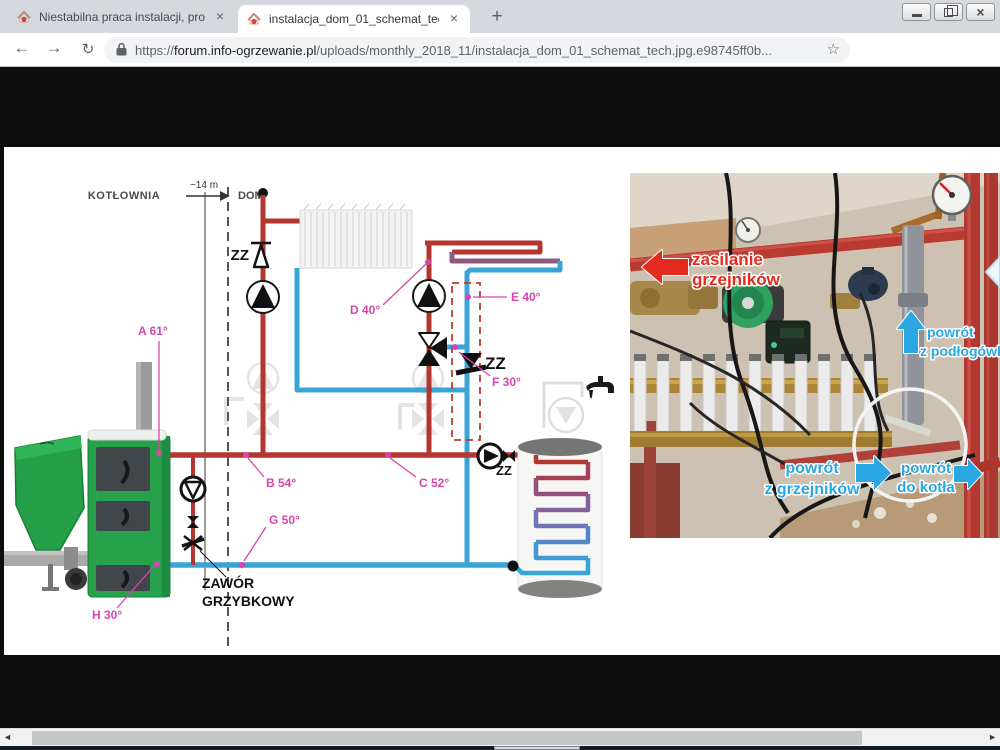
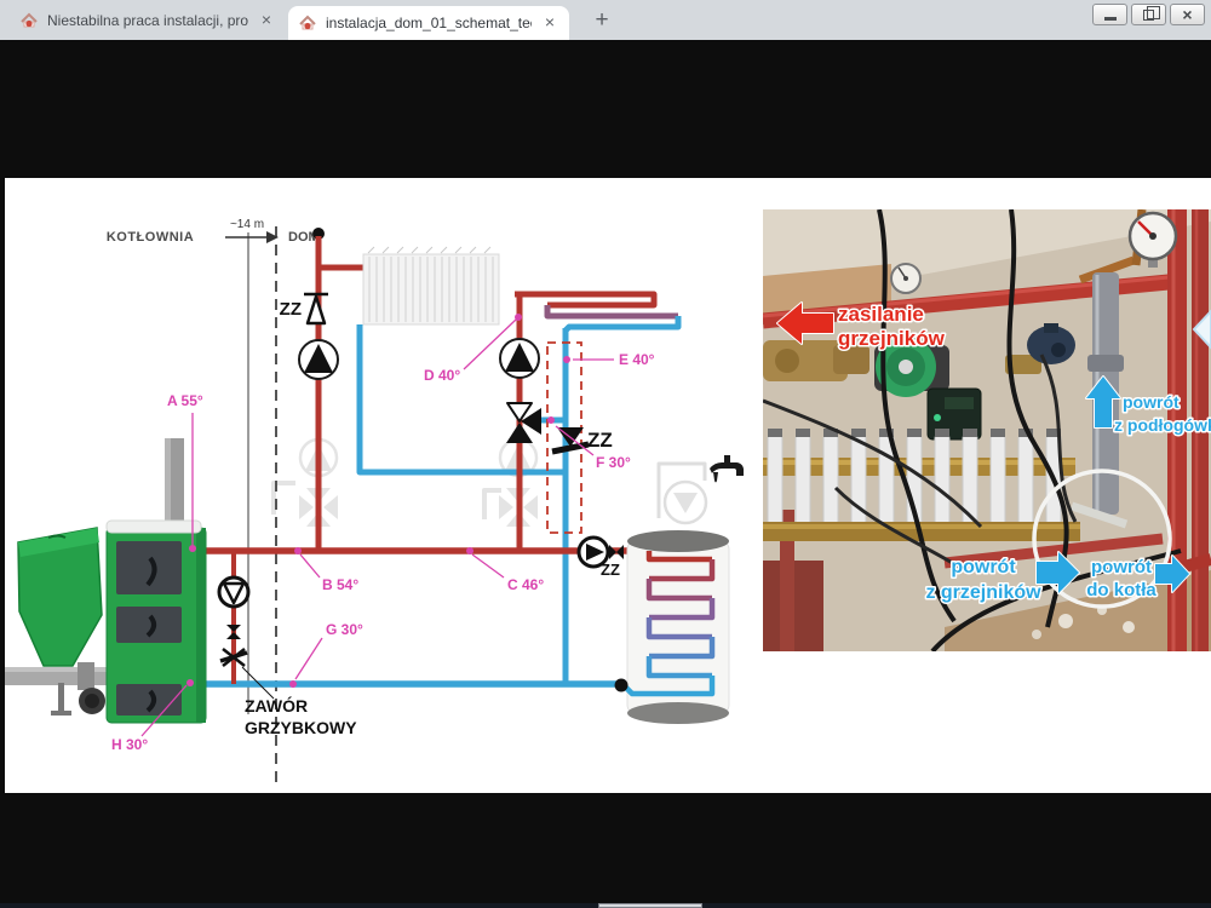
  Niestabilna praca instalacji, pro
  ×
  instalacja_dom_01_schemat_te
  ×
  +
  ×
- ←
- →
- ↻
- https://forum.info-ogrzewanie.pl/uploads/monthly_2018_11/instalacja_dom_01_schemat_tech.jpg.e98745ff0b...
- ☆
  KOTŁOWNIA
  ~14 m
  ZZ
  ZZ
  ZZ
  ZAWÓR
  GRZYBKOWY
- A 61°
+ A 55°
  B 54°
- C 52°
+ C 46°
  D 40°
  E 40°
  F 30°
- G 50°
+ G 30°
  H 30°
  zasilanie
  grzejników
  powrót
  z podłogów
  powrót
  z grzejników
  powrót
  do kotła
- ◄
- ►
